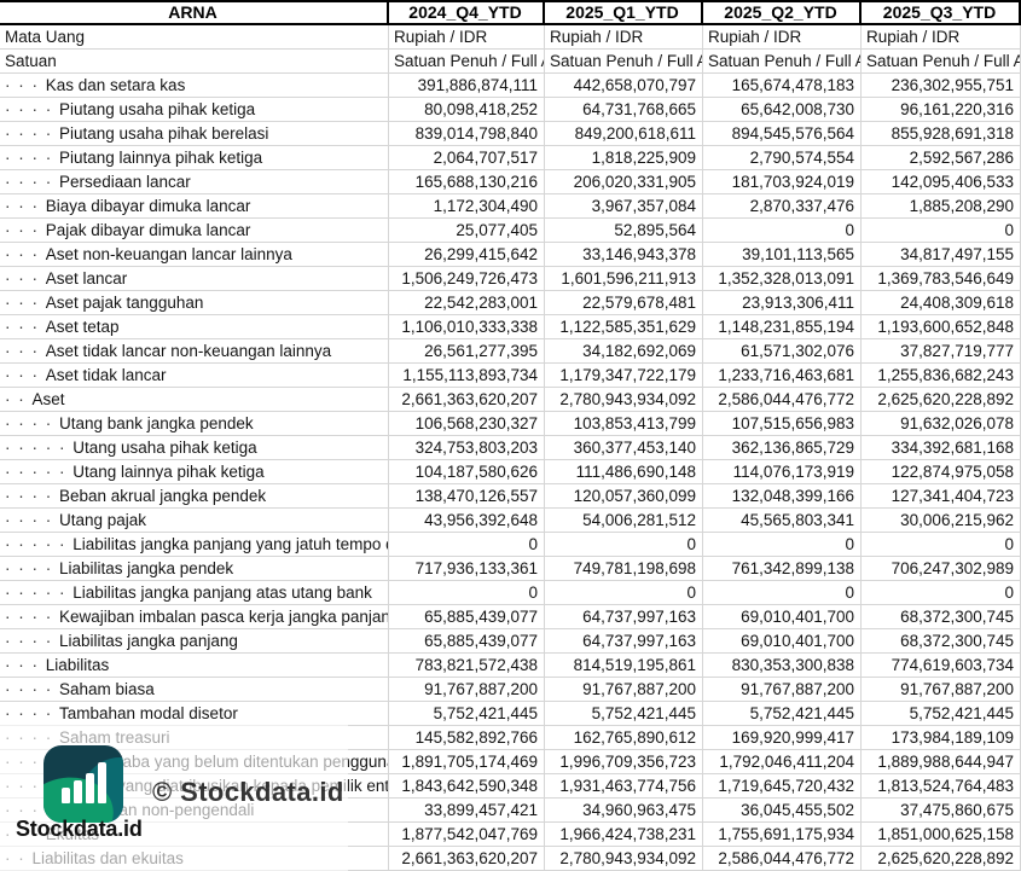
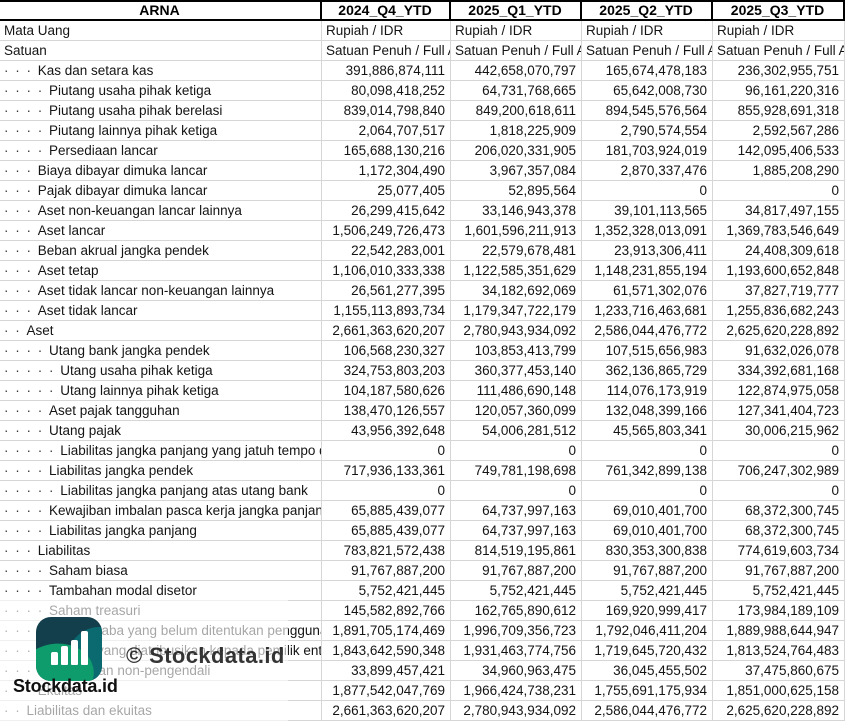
  ARNA
  2024_Q4_YTD
  2025_Q1_YTD
  2025_Q2_YTD
  2025_Q3_YTD
  Mata Uang
  Rupiah / IDR
  Rupiah / IDR
  Rupiah / IDR
  Rupiah / IDR
  Satuan
  Satuan Penuh / Full
  Satuan Penuh / Full A
  Satuan Penuh / Full A
  Satuan Penuh / Full A
  · · · Kas dan setara kas
  391,886,874,111
  442,658,070,797
  165,674,478,183
  236,302,955,751
  · · · · Piutang usaha pihak ketiga
  80,098,418,252
  64,731,768,665
  65,642,008,730
  96,161,220,316
  · · · · Piutang usaha pihak berelasi
  839,014,798,840
  849,200,618,611
  894,545,576,564
  855,928,691,318
  · · · · Piutang lainnya pihak ketiga
  2,064,707,517
  1,818,225,909
  2,790,574,554
  2,592,567,286
  · · · · Persediaan lancar
  165,688,130,216
  206,020,331,905
  181,703,924,019
  142,095,406,533
  · · · Biaya dibayar dimuka lancar
  1,172,304,490
  3,967,357,084
  2,870,337,476
  1,885,208,290
  · · · Pajak dibayar dimuka lancar
  25,077,405
  52,895,564
  0
  0
  · · · Aset non-keuangan lancar lainnya
  26,299,415,642
  33,146,943,378
  39,101,113,565
  34,817,497,155
  · · · Aset lancar
  1,506,249,726,473
  1,601,596,211,913
  1,352,328,013,091
  1,369,783,546,649
- · · · Aset pajak tangguhan
+ · · · Beban akrual jangka pendek
  22,542,283,001
  22,579,678,481
  23,913,306,411
  24,408,309,618
  · · · Aset tetap
  1,106,010,333,338
  1,122,585,351,629
  1,148,231,855,194
  1,193,600,652,848
  · · · Aset tidak lancar non-keuangan lainnya
  26,561,277,395
  34,182,692,069
  61,571,302,076
  37,827,719,777
  · · · Aset tidak lancar
  1,155,113,893,734
  1,179,347,722,179
  1,233,716,463,681
  1,255,836,682,243
  · · Aset
  2,661,363,620,207
  2,780,943,934,092
  2,586,044,476,772
  2,625,620,228,892
  · · · · Utang bank jangka pendek
  106,568,230,327
  103,853,413,799
  107,515,656,983
  91,632,026,078
  · · · · · Utang usaha pihak ketiga
  324,753,803,203
  360,377,453,140
  362,136,865,729
  334,392,681,168
  · · · · · Utang lainnya pihak ketiga
  104,187,580,626
  111,486,690,148
  114,076,173,919
  122,874,975,058
- · · · · Beban akrual jangka pendek
+ · · · · Aset pajak tangguhan
  138,470,126,557
  120,057,360,099
  132,048,399,166
  127,341,404,723
  · · · · Utang pajak
  43,956,392,648
  54,006,281,512
  45,565,803,341
  30,006,215,962
  · · · · · Liabilitas jangka panjang yang jatuh tempo
  0
  0
  0
  0
  · · · · Liabilitas jangka pendek
  717,936,133,361
  749,781,198,698
  761,342,899,138
  706,247,302,989
  · · · · · Liabilitas jangka panjang atas utang bank
  0
  0
  0
  0
  · · · · Kewajiban imbalan pasca kerja jangka panjan
  65,885,439,077
  64,737,997,163
  69,010,401,700
  68,372,300,745
  · · · · Liabilitas jangka panjang
  65,885,439,077
  64,737,997,163
  69,010,401,700
  68,372,300,745
  · · · Liabilitas
  783,821,572,438
  814,519,195,861
  830,353,300,838
  774,619,603,734
  · · · · Saham biasa
  91,767,887,200
  91,767,887,200
  91,767,887,200
  91,767,887,200
  · · · · Tambahan modal disetor
  5,752,421,445
  5,752,421,445
  5,752,421,445
  5,752,421,445
  · · · · Saham treasuri
  145,582,892,766
  162,765,890,612
  169,920,999,417
  173,984,189,109
  1,891,705,174,469
  1,996,709,356,723
  1,792,046,411,204
  1,889,988,644,947
  1,843,642,590,348
  1,931,463,774,756
  1,719,645,720,432
  1,813,524,764,483
  33,899,457,421
  34,960,963,475
  36,045,455,502
  37,475,860,675
  · · · Ekuitas
  1,877,542,047,769
  1,966,424,738,231
  1,755,691,175,934
  1,851,000,625,158
  · · Liabilitas dan ekuitas
  2,661,363,620,207
  2,780,943,934,092
  2,586,044,476,772
  2,625,620,228,892
  © Stockdata.id
  Stockdata.id
